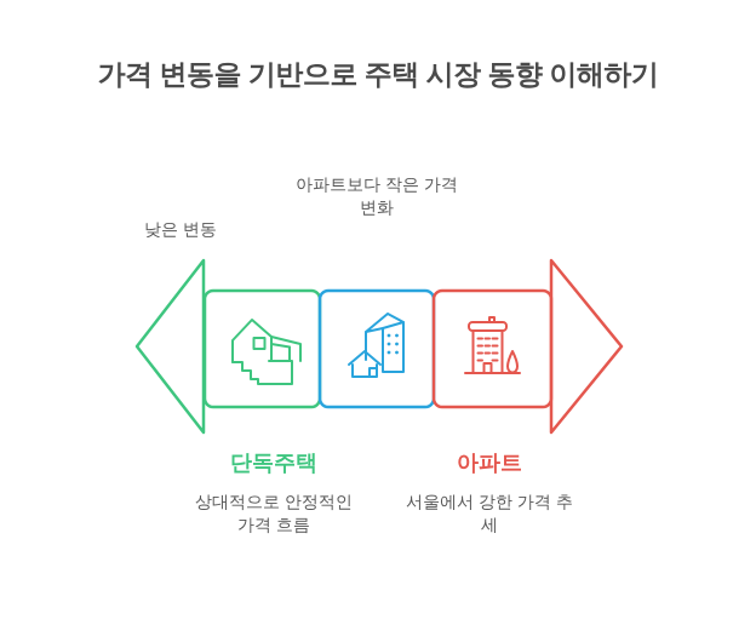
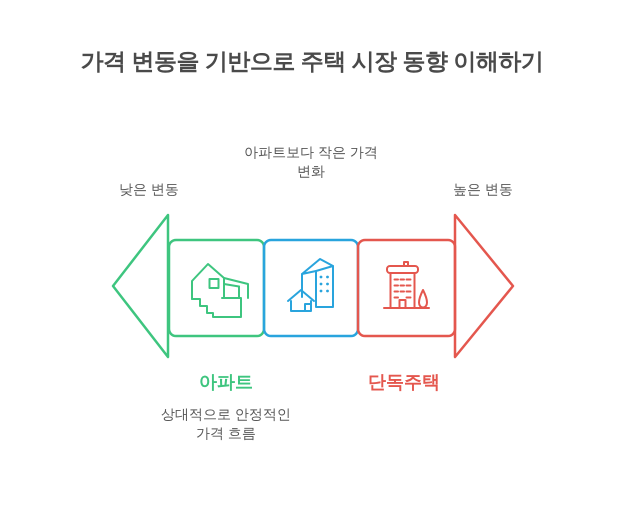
  가격 변동을 기반으로 주택 시장 동향 이해하기
  아파트보다 작은 가격
  변화
  낮은 변동
+ 높은 변동
- 단독주택
+ 아파트
  상대적으로 안정적인
  가격 흐름
- 아파트
+ 단독주택
- 서울에서 강한 가격 추
- 세
